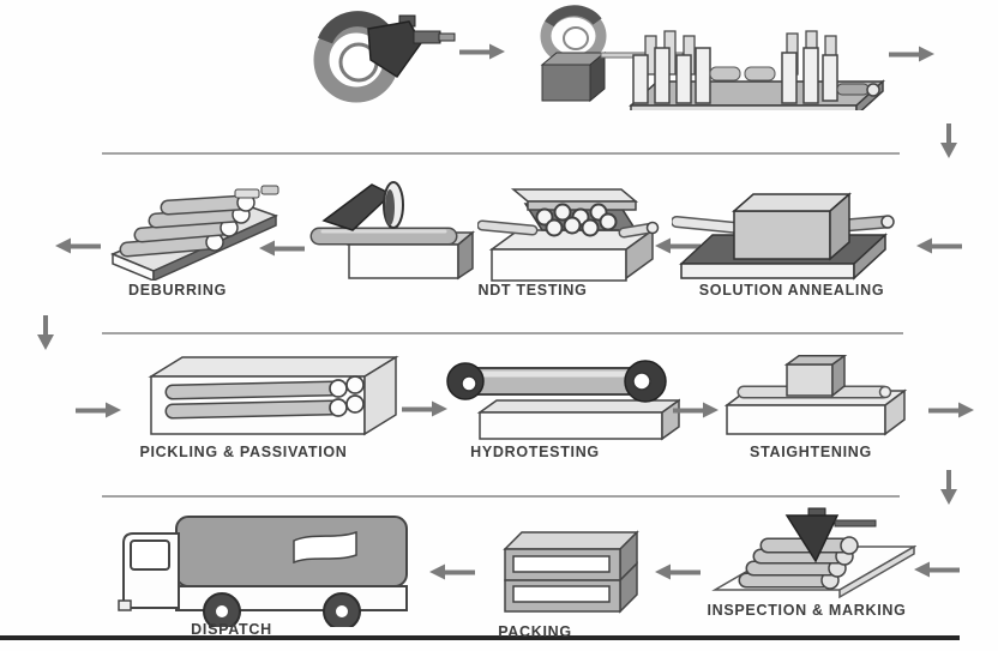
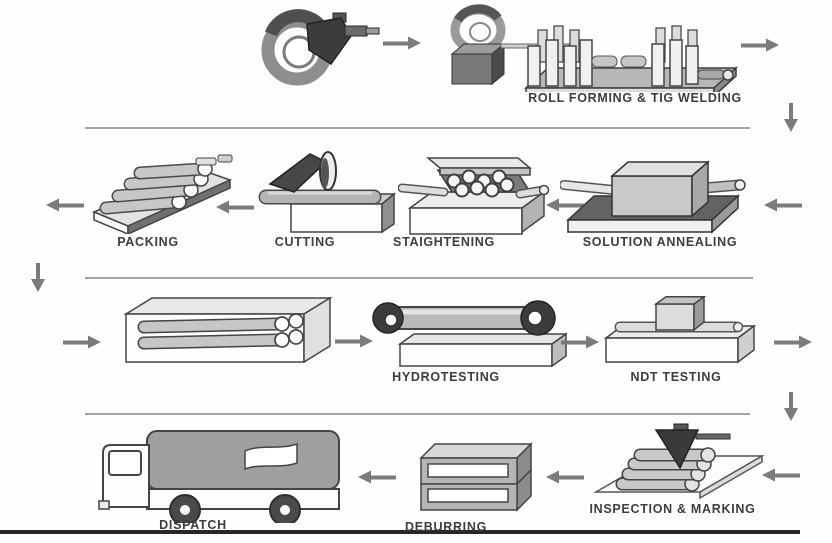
+ ROLL FORMING & TIG WELDING
- DEBURRING
+ PACKING
+ CUTTING
- NDT TESTING
+ STAIGHTENING
  SOLUTION ANNEALING
- PICKLING & PASSIVATION
  HYDROTESTING
- STAIGHTENING
+ NDT TESTING
  DISPATCH
- PACKING
+ DEBURRING
  INSPECTION & MARKING
